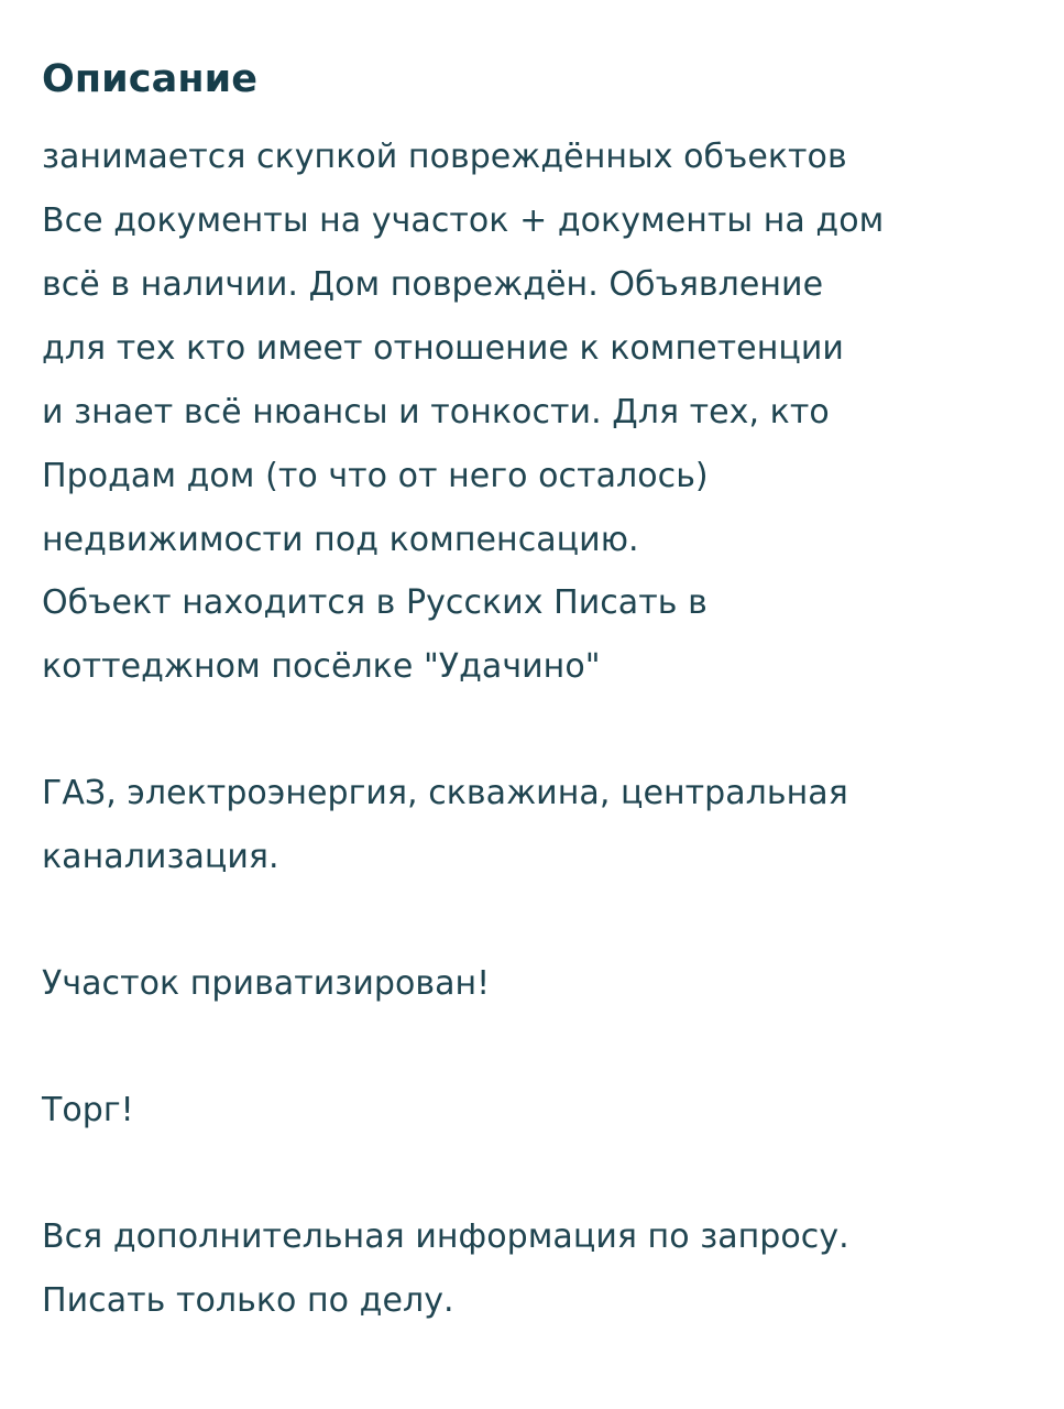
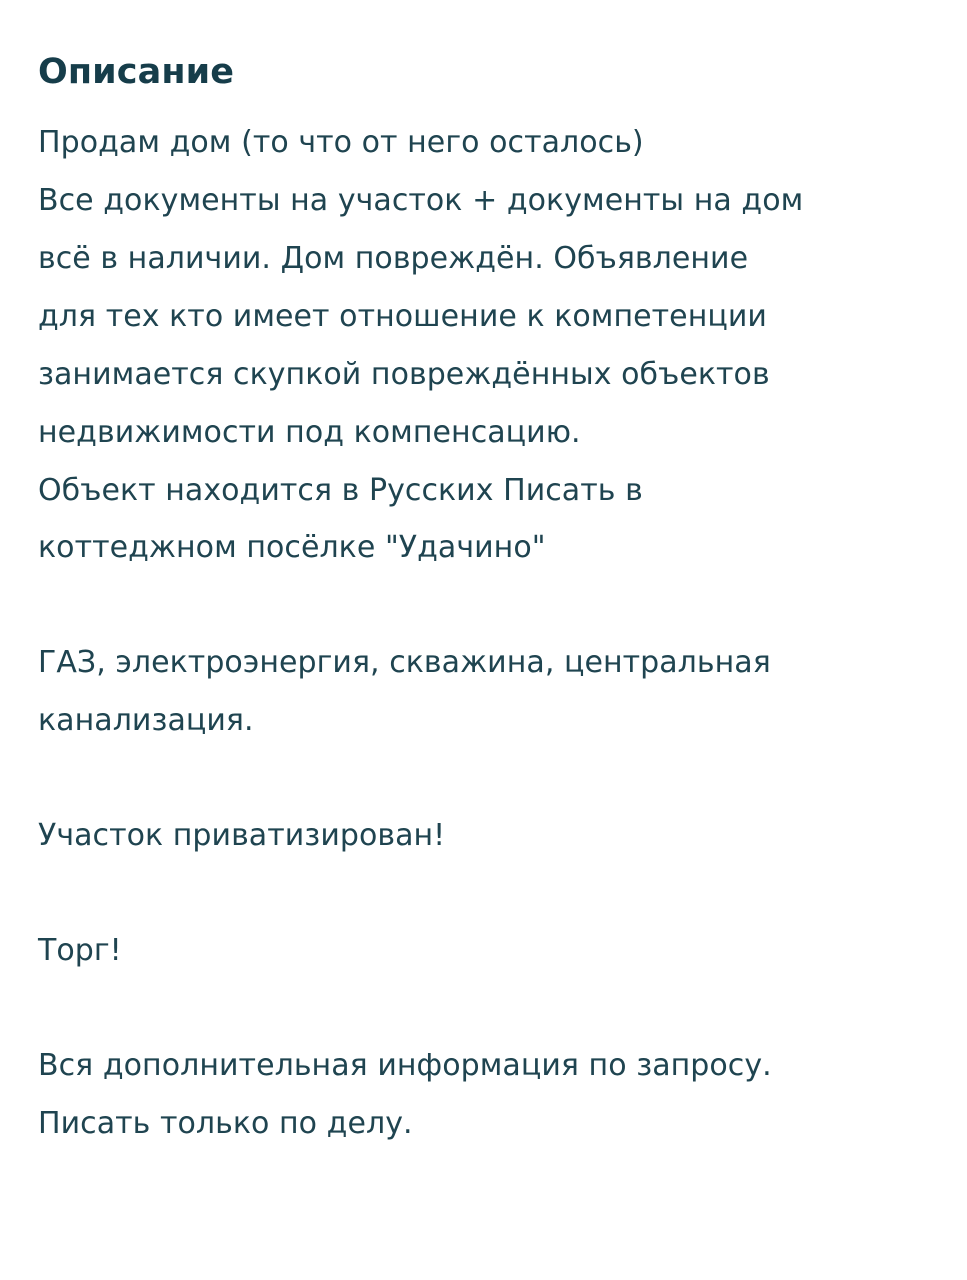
  Описание
- занимается скупкой повреждённых объектов
+ Продам дом (то что от него осталось)
  Все документы на участок + документы на дом
  всё в наличии. Дом повреждён. Объявление
  для тех кто имеет отношение к компетенции
- и знает всё нюансы и тонкости. Для тех, кто
- Продам дом (то что от него осталось)
+ занимается скупкой повреждённых объектов
  недвижимости под компенсацию.
  Объект находится в Русских Писать в
  коттеджном посёлке "Удачино"
  ГАЗ, электроэнергия, скважина, центральная
  канализация.
  Участок приватизирован!
  Торг!
  Вся дополнительная информация по запросу.
  Писать только по делу.
